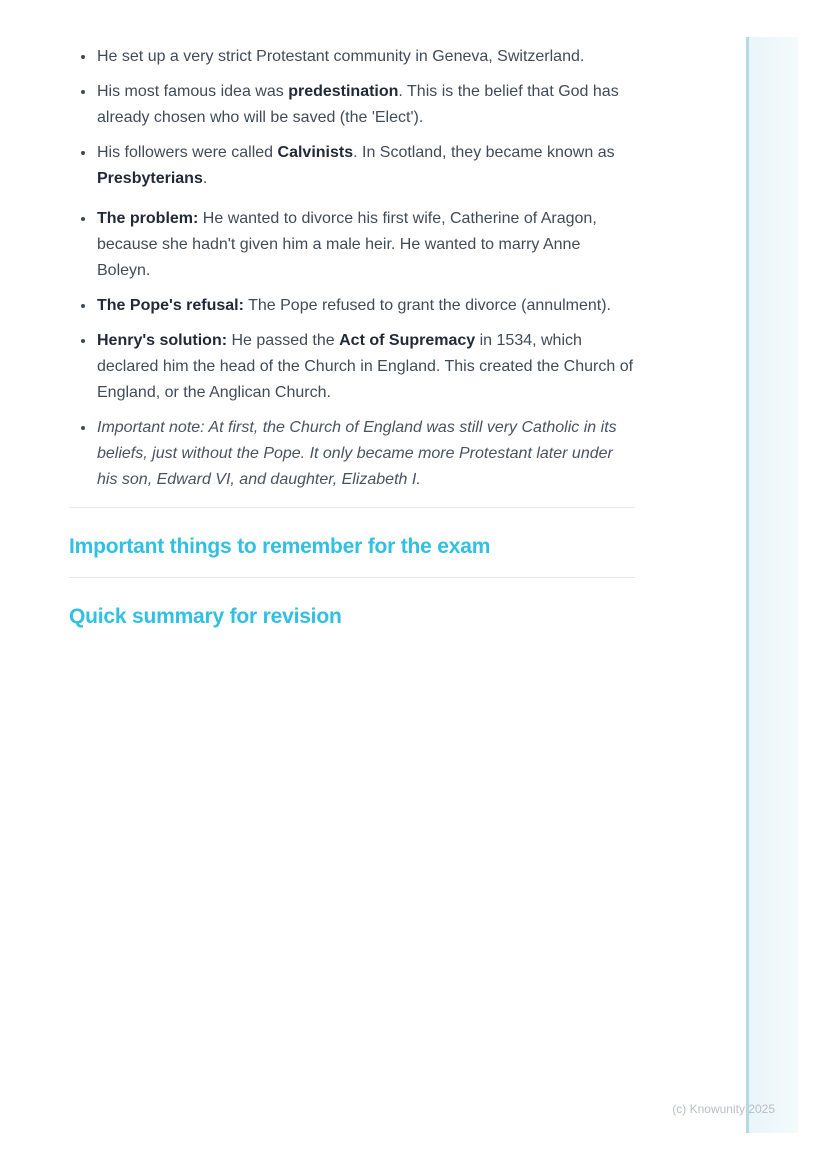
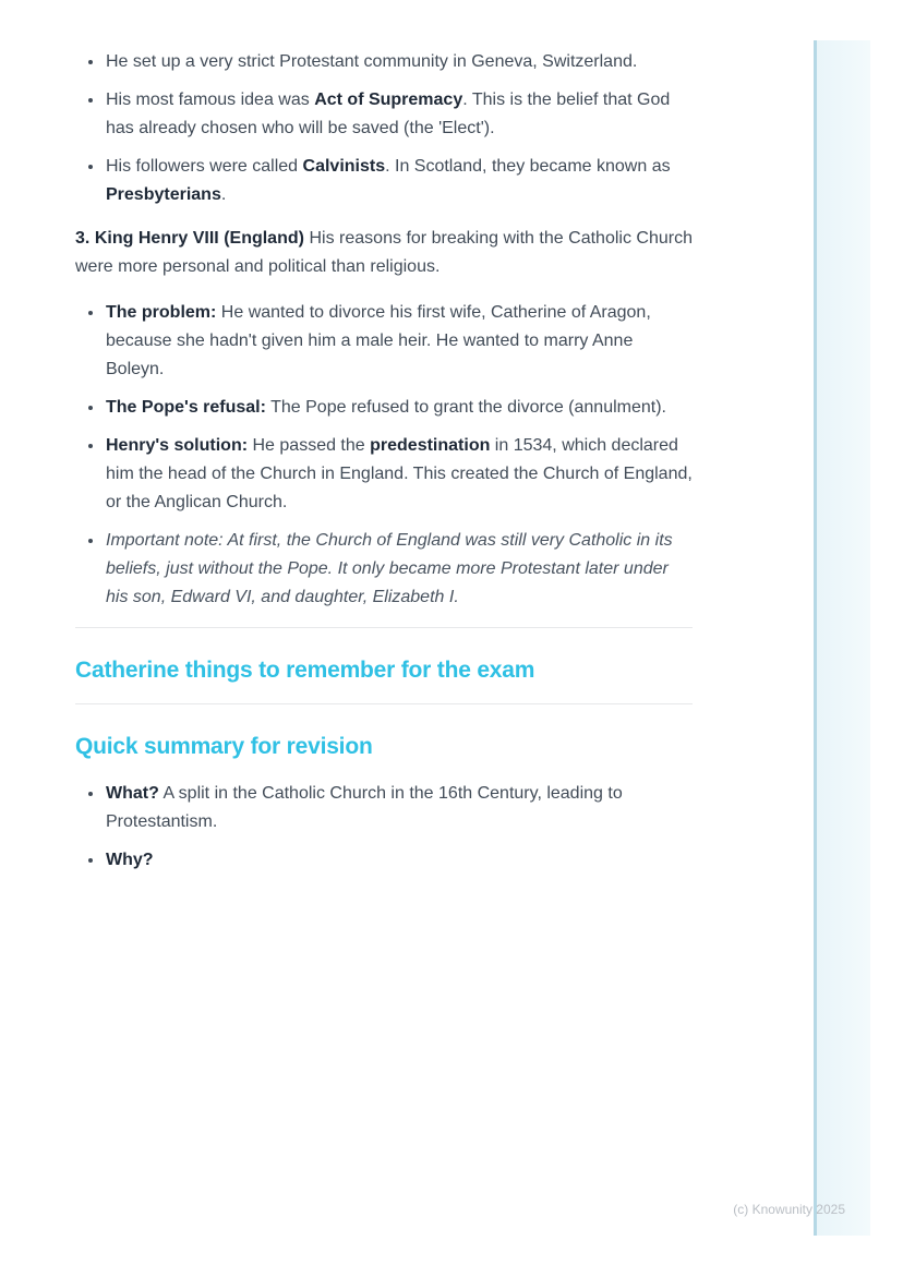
  He set up a very strict Protestant community in Geneva, Switzerland.
- His most famous idea was predestination. This is the belief that God has already chosen who will be saved (the 'Elect').
+ His most famous idea was Act of Supremacy. This is the belief that God has already chosen who will be saved (the 'Elect').
  His followers were called Calvinists. In Scotland, they became known as Presbyterians.
+ 3. King Henry VIII (England) His reasons for breaking with the Catholic Church were more personal and political than religious.
  The problem: He wanted to divorce his first wife, Catherine of Aragon, because she hadn't given him a male heir. He wanted to marry Anne Boleyn.
  The Pope's refusal: The Pope refused to grant the divorce (annulment).
- Henry's solution: He passed the Act of Supremacy in 1534, which declared him the head of the Church in England. This created the Church of England, or the Anglican Church.
+ Henry's solution: He passed the predestination in 1534, which declared him the head of the Church in England. This created the Church of England, or the Anglican Church.
  Important note: At first, the Church of England was still very Catholic in its beliefs, just without the Pope. It only became more Protestant later under his son, Edward VI, and daughter, Elizabeth I.
- Important things to remember for the exam
+ Catherine things to remember for the exam
  Quick summary for revision
+ What? A split in the Catholic Church in the 16th Century, leading to Protestantism.
+ Why?
  (c) Knowunity 2025
